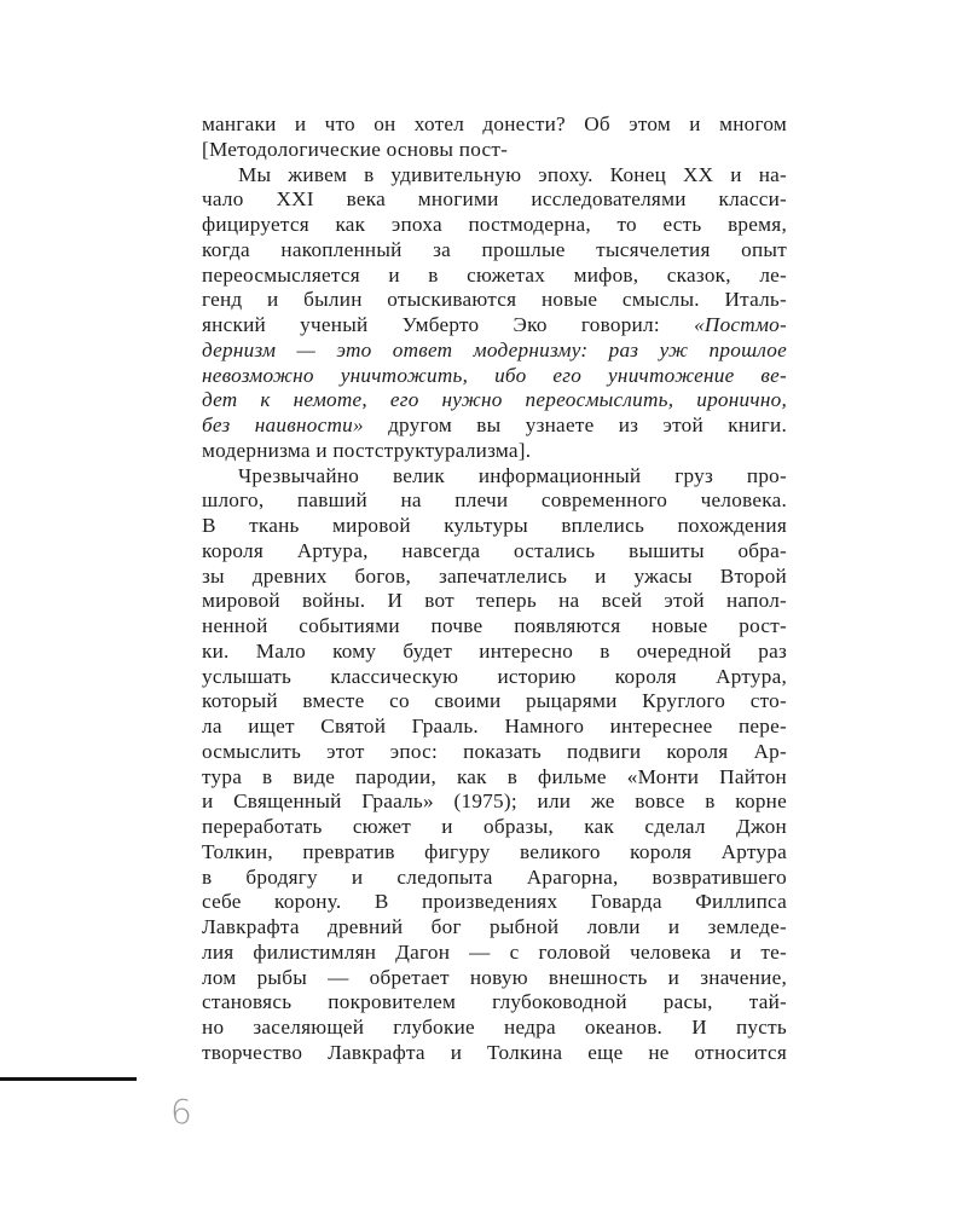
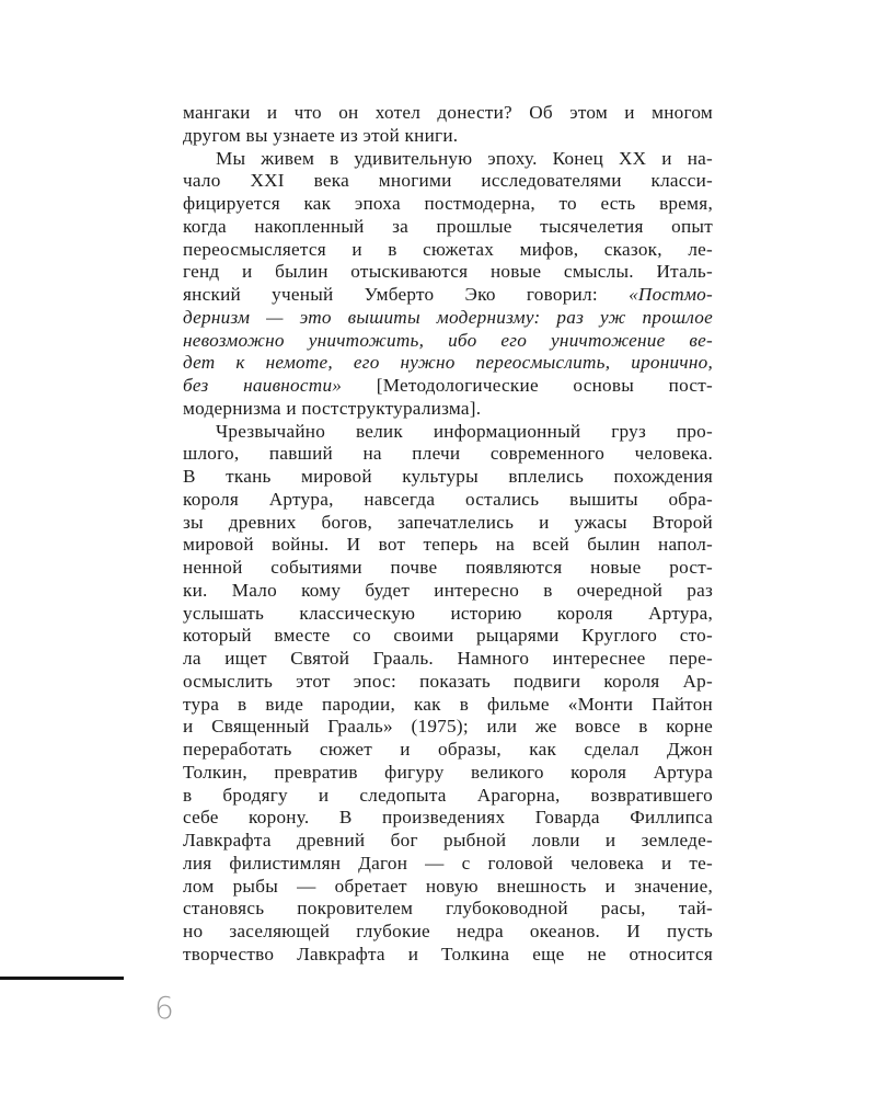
  мангаки и что он хотел донести? Об этом и многом
- [Методологические основы пост-
+ другом вы узнаете из этой книги.
  Мы живем в удивительную эпоху. Конец XX и на-
  чало XXI века многими исследователями класси-
  фицируется как эпоха постмодерна, то есть время,
  когда накопленный за прошлые тысячелетия опыт
  переосмысляется и в сюжетах мифов, сказок, ле-
  генд и былин отыскиваются новые смыслы. Италь-
  янский ученый Умберто Эко говорил: «Постмо-
- дернизм — это ответ модернизму: раз уж прошлое
+ дернизм — это вышиты модернизму: раз уж прошлое
  невозможно уничтожить, ибо его уничтожение ве-
  дет к немоте, его нужно переосмыслить, иронично,
- без наивности» другом вы узнаете из этой книги.
+ без наивности» [Методологические основы пост-
  модернизма и постструктурализма].
  Чрезвычайно велик информационный груз про-
  шлого, павший на плечи современного человека.
  В ткань мировой культуры вплелись похождения
  короля Артура, навсегда остались вышиты обра-
  зы древних богов, запечатлелись и ужасы Второй
- мировой войны. И вот теперь на всей этой напол-
+ мировой войны. И вот теперь на всей былин напол-
  ненной событиями почве появляются новые рост-
  ки. Мало кому будет интересно в очередной раз
  услышать классическую историю короля Артура,
  который вместе со своими рыцарями Круглого сто-
  ла ищет Святой Грааль. Намного интереснее пере-
  осмыслить этот эпос: показать подвиги короля Ар-
  тура в виде пародии, как в фильме «Монти Пайтон
  и Священный Грааль» (1975); или же вовсе в корне
  переработать сюжет и образы, как сделал Джон
  Толкин, превратив фигуру великого короля Артура
  в бродягу и следопыта Арагорна, возвратившего
  себе корону. В произведениях Говарда Филлипса
  Лавкрафта древний бог рыбной ловли и земледе-
  лия филистимлян Дагон — с головой человека и те-
  лом рыбы — обретает новую внешность и значение,
  становясь покровителем глубоководной расы, тай-
  но заселяющей глубокие недра океанов. И пусть
  творчество Лавкрафта и Толкина еще не относится
  6
